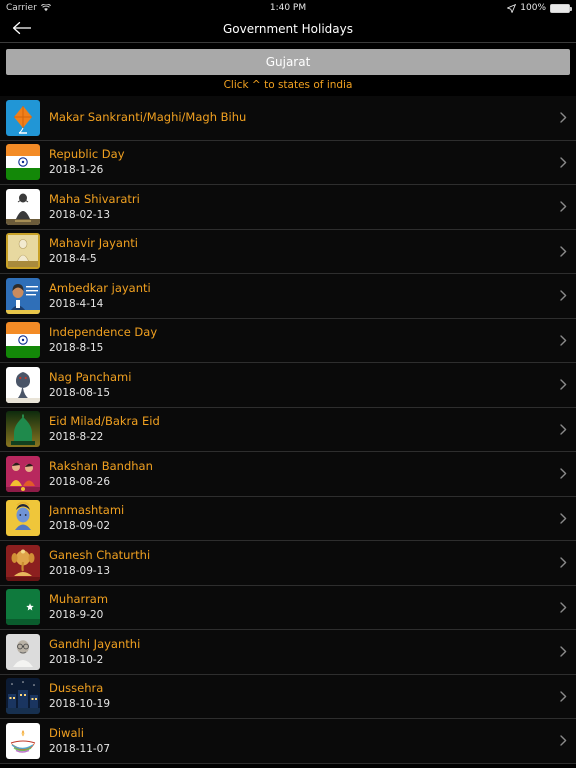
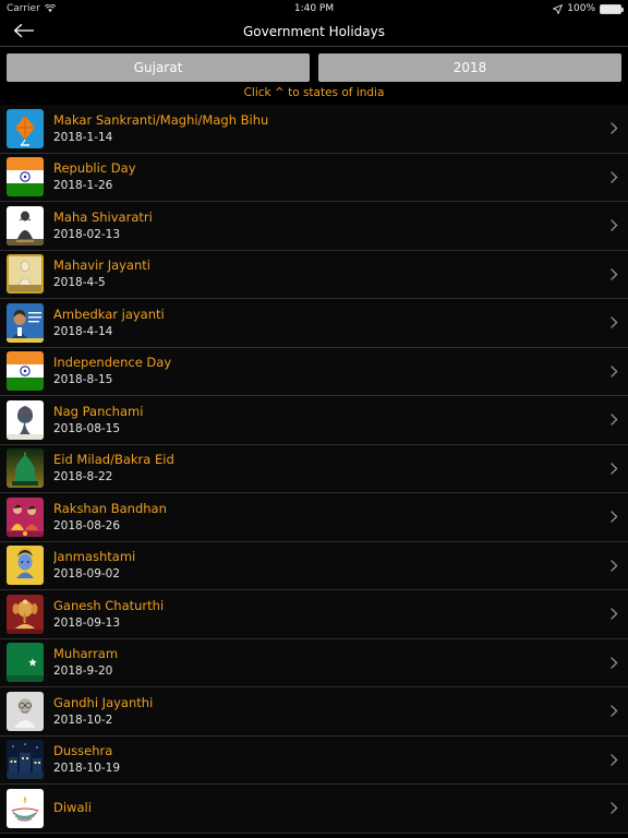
  Carrier
  1:40 PM
  100%
  Government Holidays
  Gujarat
+ 2018
  Click ^ to states of india
  Makar Sankranti/Maghi/Magh Bihu
+ 2018-1-14
  Republic Day
  2018-1-26
  Maha Shivaratri
  2018-02-13
  Mahavir Jayanti
  2018-4-5
  Ambedkar jayanti
  2018-4-14
  Independence Day
  2018-8-15
  Nag Panchami
  2018-08-15
  Eid Milad/Bakra Eid
  2018-8-22
  Rakshan Bandhan
  2018-08-26
  Janmashtami
  2018-09-02
  Ganesh Chaturthi
  2018-09-13
  Muharram
  2018-9-20
  Gandhi Jayanthi
  2018-10-2
  Dussehra
  2018-10-19
  Diwali
- 2018-11-07
